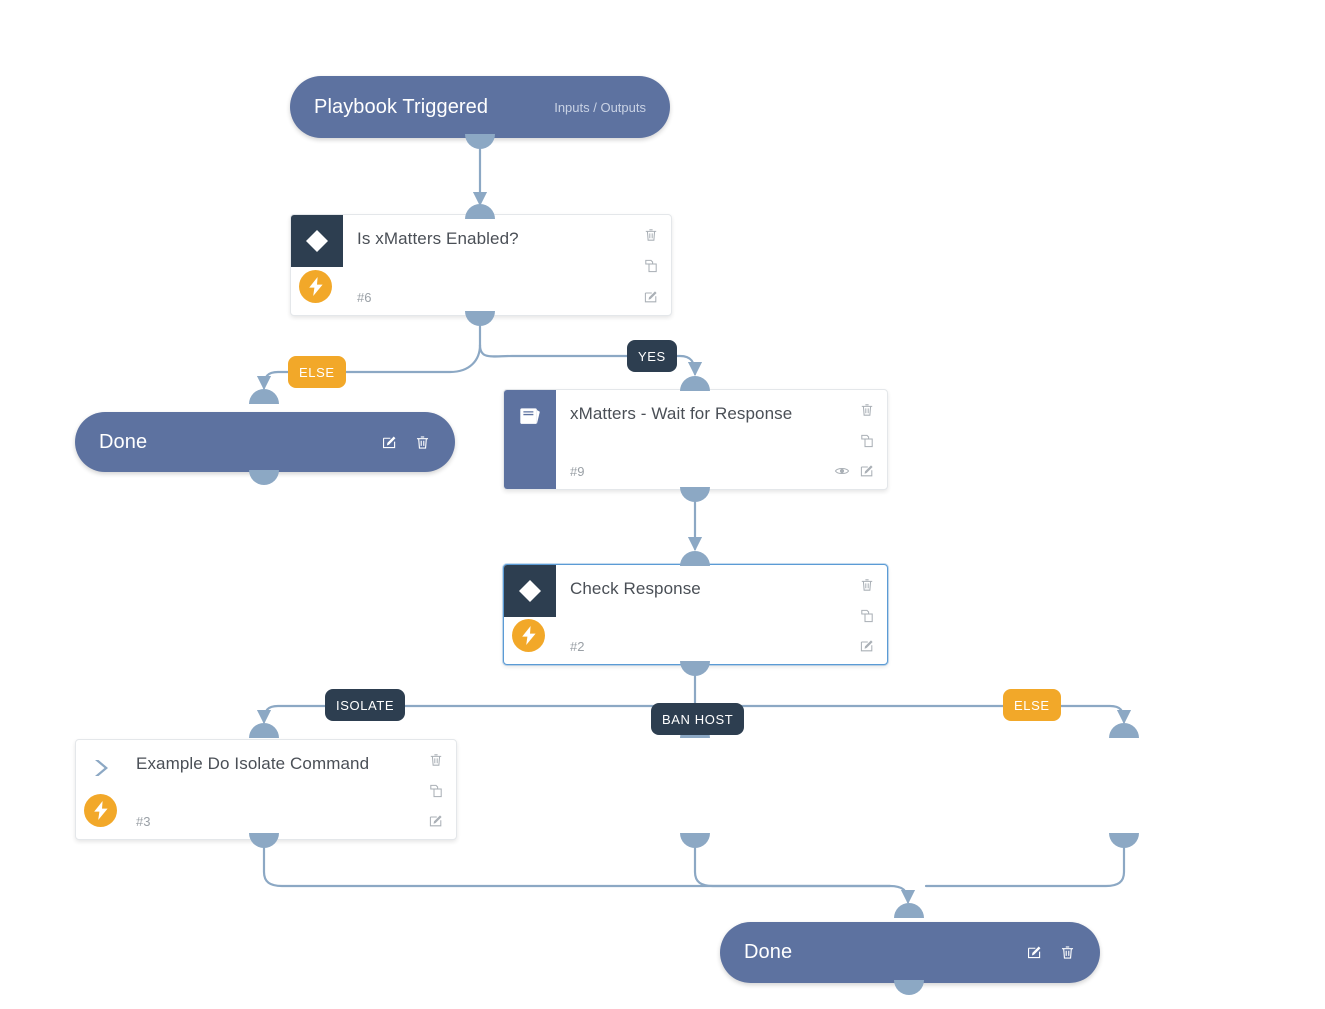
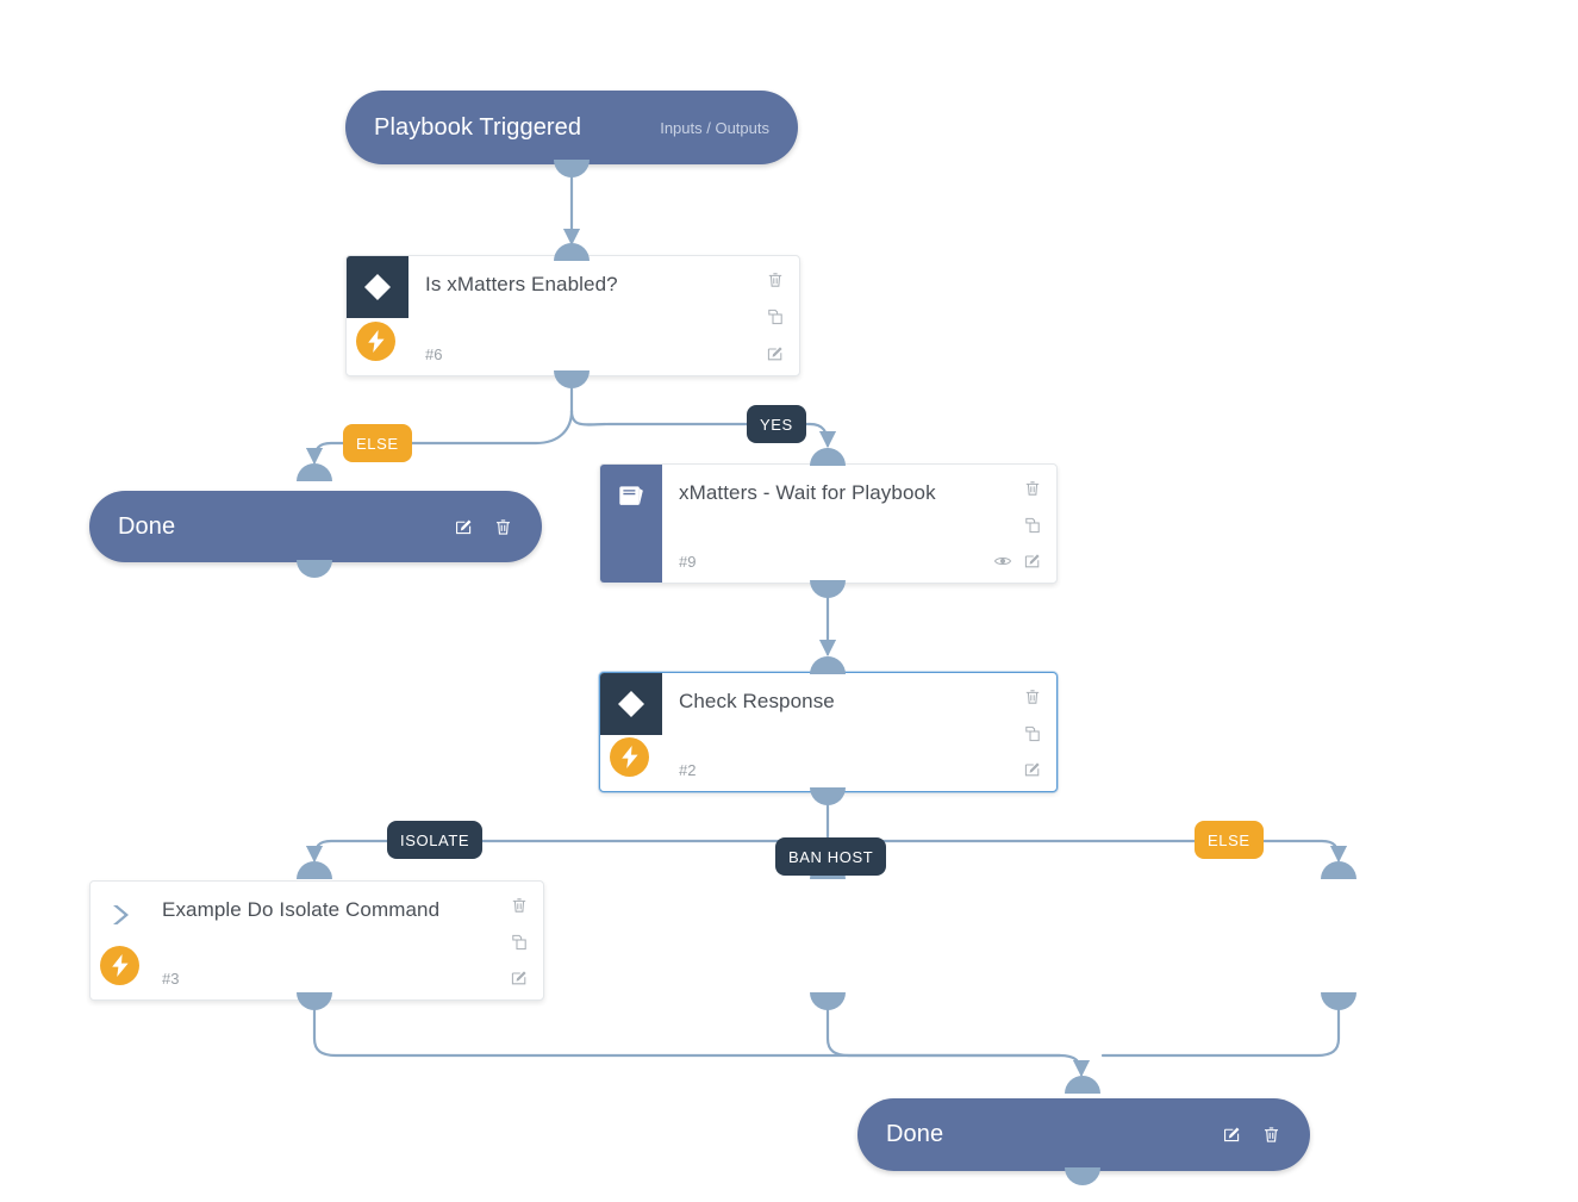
  Playbook Triggered
  Inputs / Outputs
  Is xMatters Enabled?
  #6
  ELSE
  YES
  Done
- xMatters - Wait for Response
+ xMatters - Wait for Playbook
  #9
  Check Response
  #2
  ISOLATE
  BAN HOST
  ELSE
  Example Do Isolate Command
  #3
  Done
